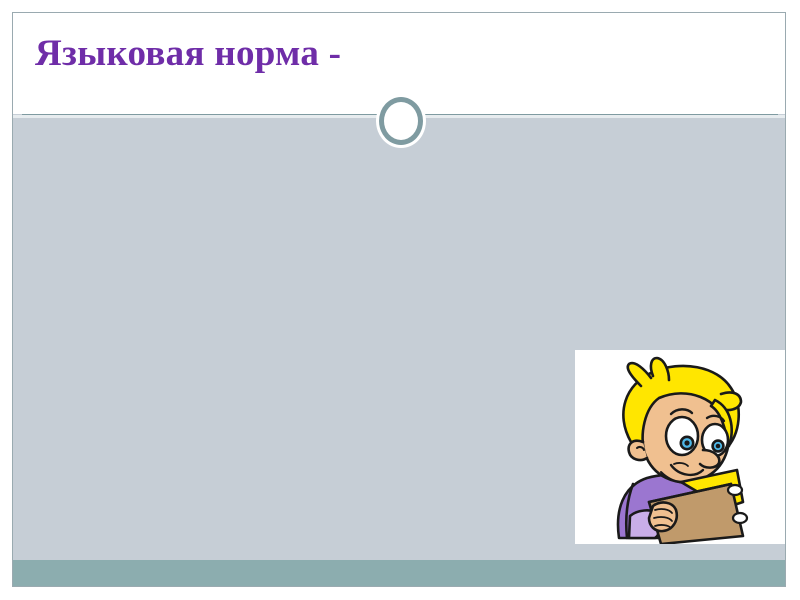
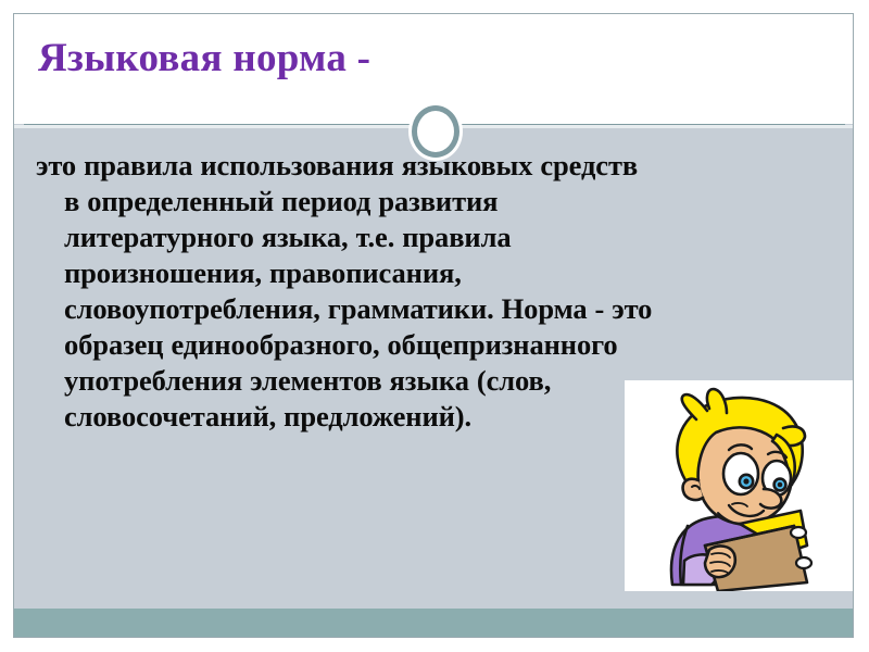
  Языковая норма -
+ это правила использования языковых средств в определенный период развития литературного языка, т.е. правила произношения, правописания, словоупотребления, грамматики. Норма - это образец единообразного, общепризнанного употребления элементов языка (слов, словосочетаний, предложений).
